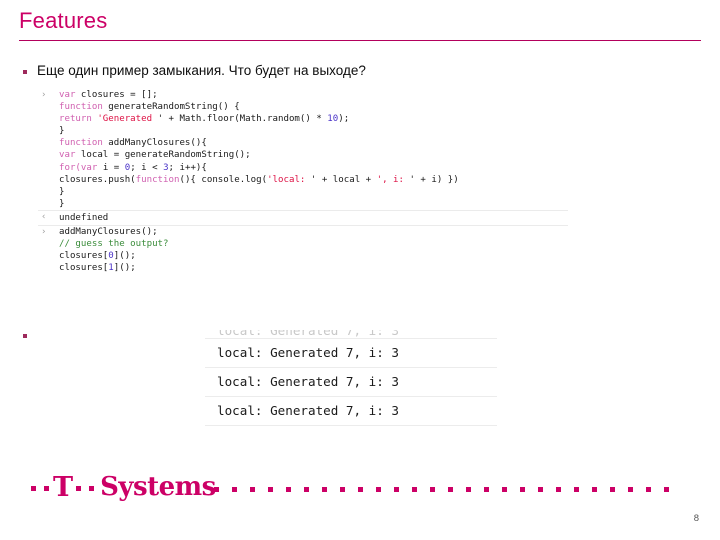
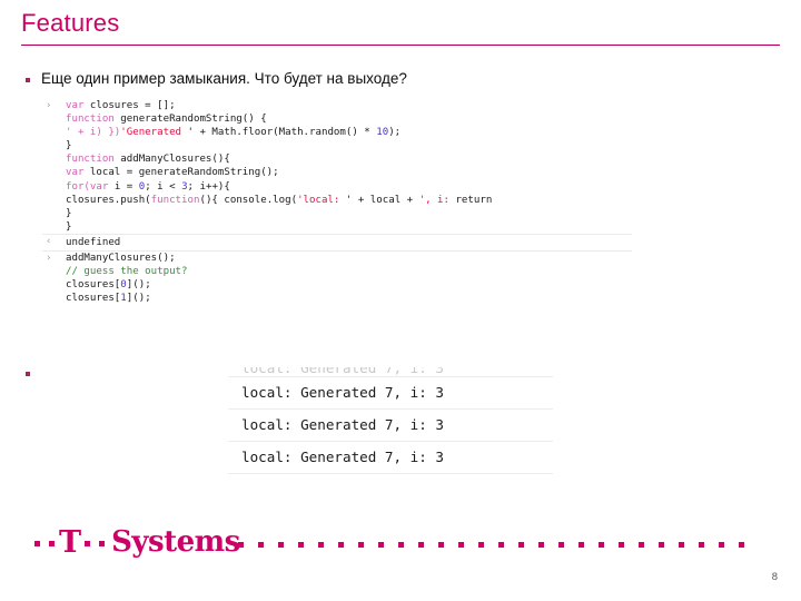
  Features
  Еще один пример замыкания. Что будет на выходе?
  ›
  var closures = [];
  function generateRandomString() {
- return 'Generated ' + Math.floor(Math.random() * 10);
+ ' + i) })'Generated ' + Math.floor(Math.random() * 10);
  }
  function addManyClosures(){
  var local = generateRandomString();
  for(var i = 0; i < 3; i++){
- closures.push(function(){ console.log('local: ' + local + ', i: ' + i) })
+ closures.push(function(){ console.log('local: ' + local + ', i: return
  }
  }
  ‹
  undefined
  ›
  addManyClosures();
  // guess the output?
  closures[0]();
  closures[1]();
  local: Generated 7, i: 3
  local: Generated 7, i: 3
  local: Generated 7, i: 3
  local: Generated 7, i: 3
  T
  Systems
  8
